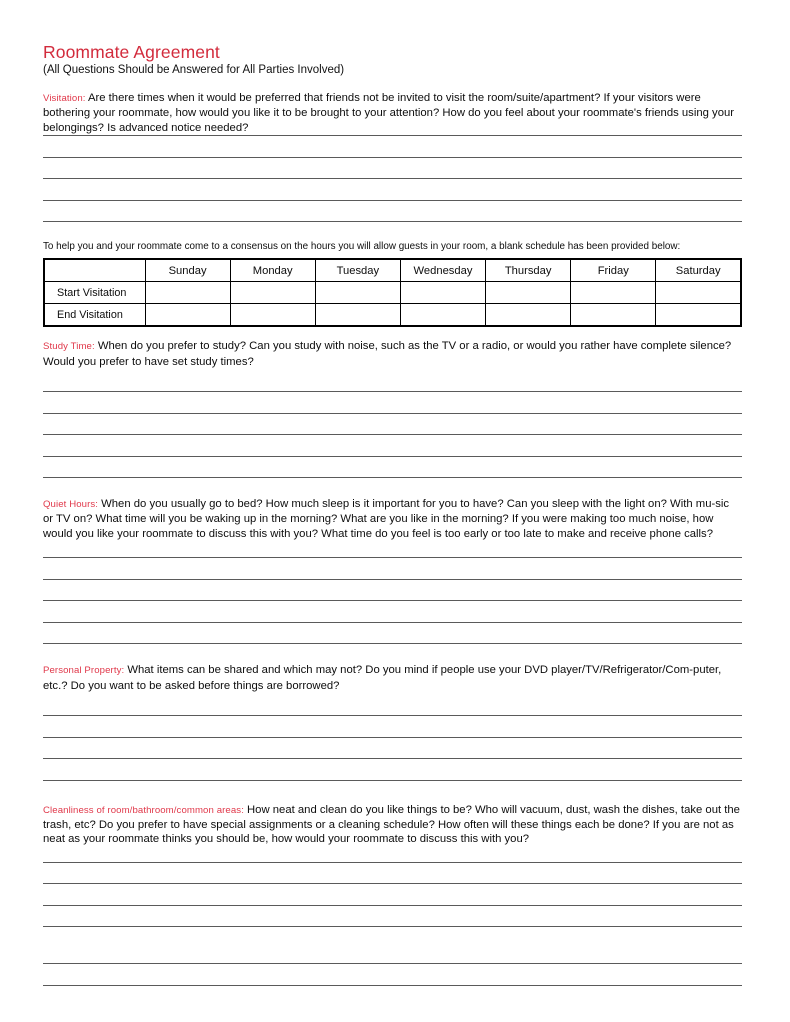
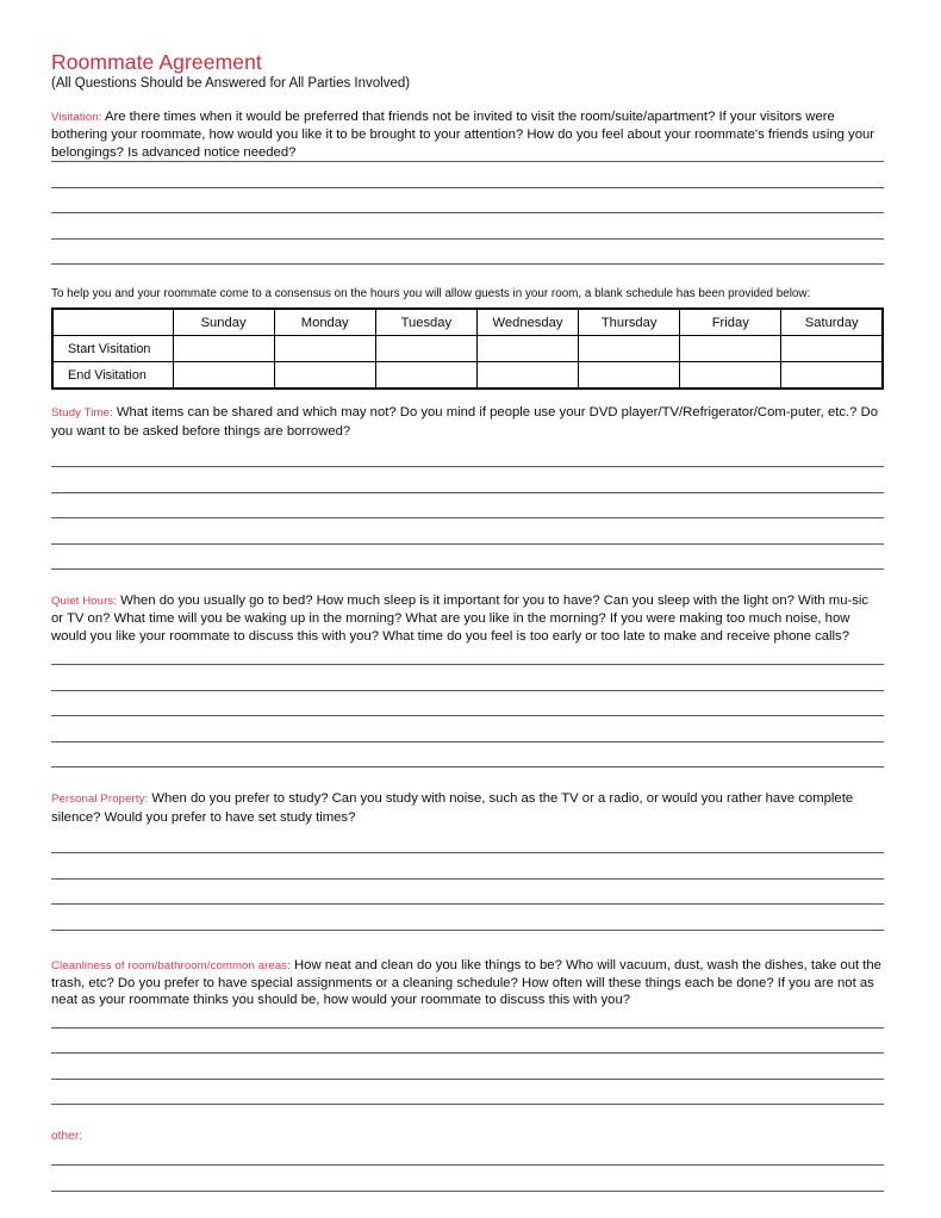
  Roommate Agreement
  (All Questions Should be Answered for All Parties Involved)
  Visitation: Are there times when it would be preferred that friends not be invited to visit the room/suite/apartment? If your visitors were bothering your roommate, how would you like it to be brought to your attention? How do you feel about your roommate's friends using your belongings? Is advanced notice needed?
  To help you and your roommate come to a consensus on the hours you will allow guests in your room, a blank schedule has been provided below:
  	Sunday	Monday	Tuesday	Wednesday	Thursday	Friday	Saturday
  Start Visitation
  End Visitation
- Study Time: When do you prefer to study? Can you study with noise, such as the TV or a radio, or would you rather have complete silence? Would you prefer to have set study times?
+ Study Time: What items can be shared and which may not? Do you mind if people use your DVD player/TV/Refrigerator/Com-puter, etc.? Do you want to be asked before things are borrowed?
  Quiet Hours: When do you usually go to bed? How much sleep is it important for you to have? Can you sleep with the light on? With mu-sic or TV on? What time will you be waking up in the morning? What are you like in the morning? If you were making too much noise, how would you like your roommate to discuss this with you? What time do you feel is too early or too late to make and receive phone calls?
- Personal Property: What items can be shared and which may not? Do you mind if people use your DVD player/TV/Refrigerator/Com-puter, etc.? Do you want to be asked before things are borrowed?
+ Personal Property: When do you prefer to study? Can you study with noise, such as the TV or a radio, or would you rather have complete silence? Would you prefer to have set study times?
  Cleanliness of room/bathroom/common areas: How neat and clean do you like things to be? Who will vacuum, dust, wash the dishes, take out the trash, etc? Do you prefer to have special assignments or a cleaning schedule? How often will these things each be done? If you are not as neat as your roommate thinks you should be, how would your roommate to discuss this with you?
+ other:
